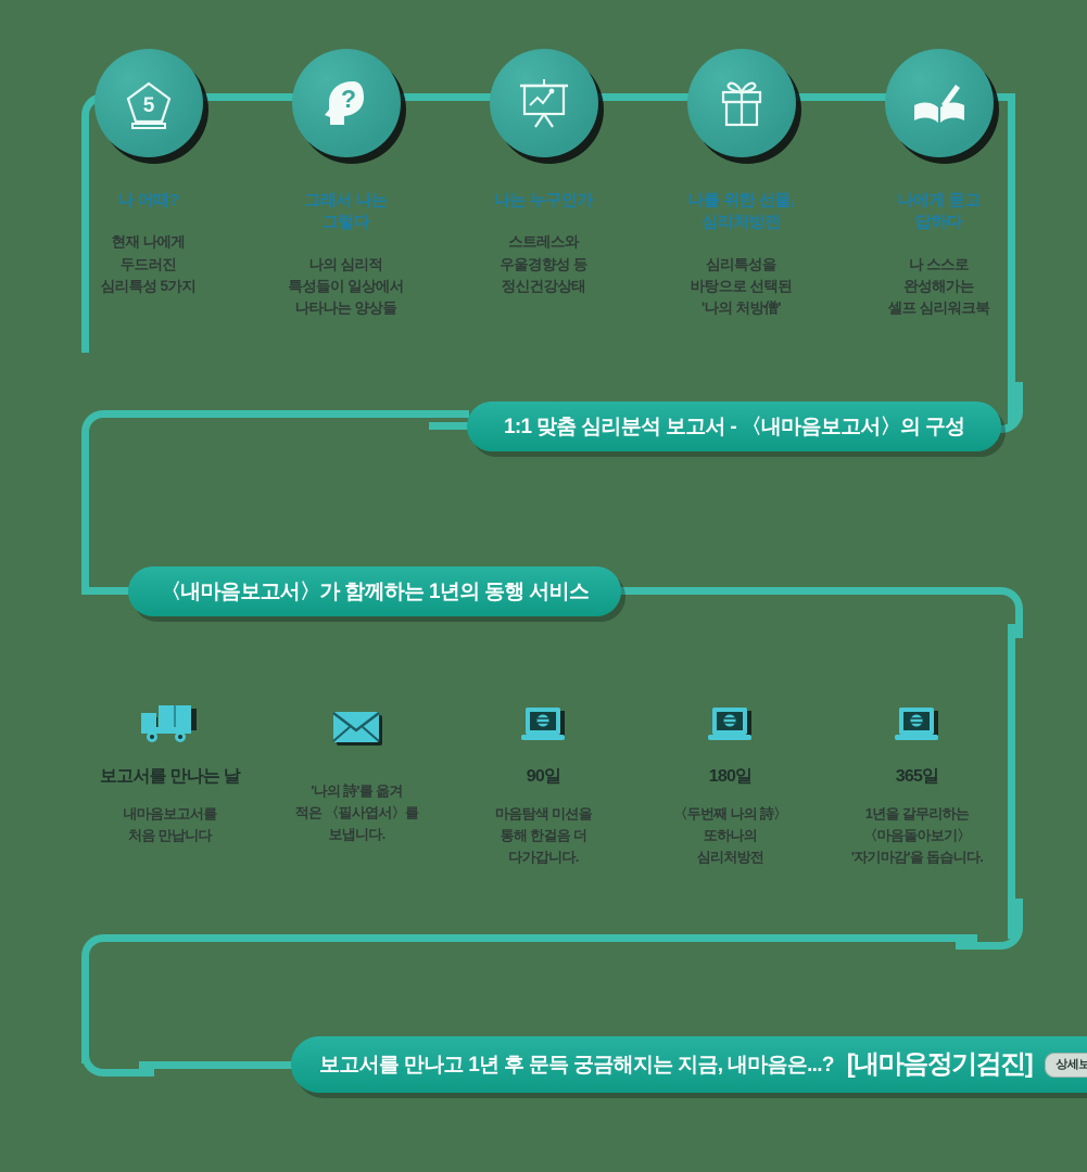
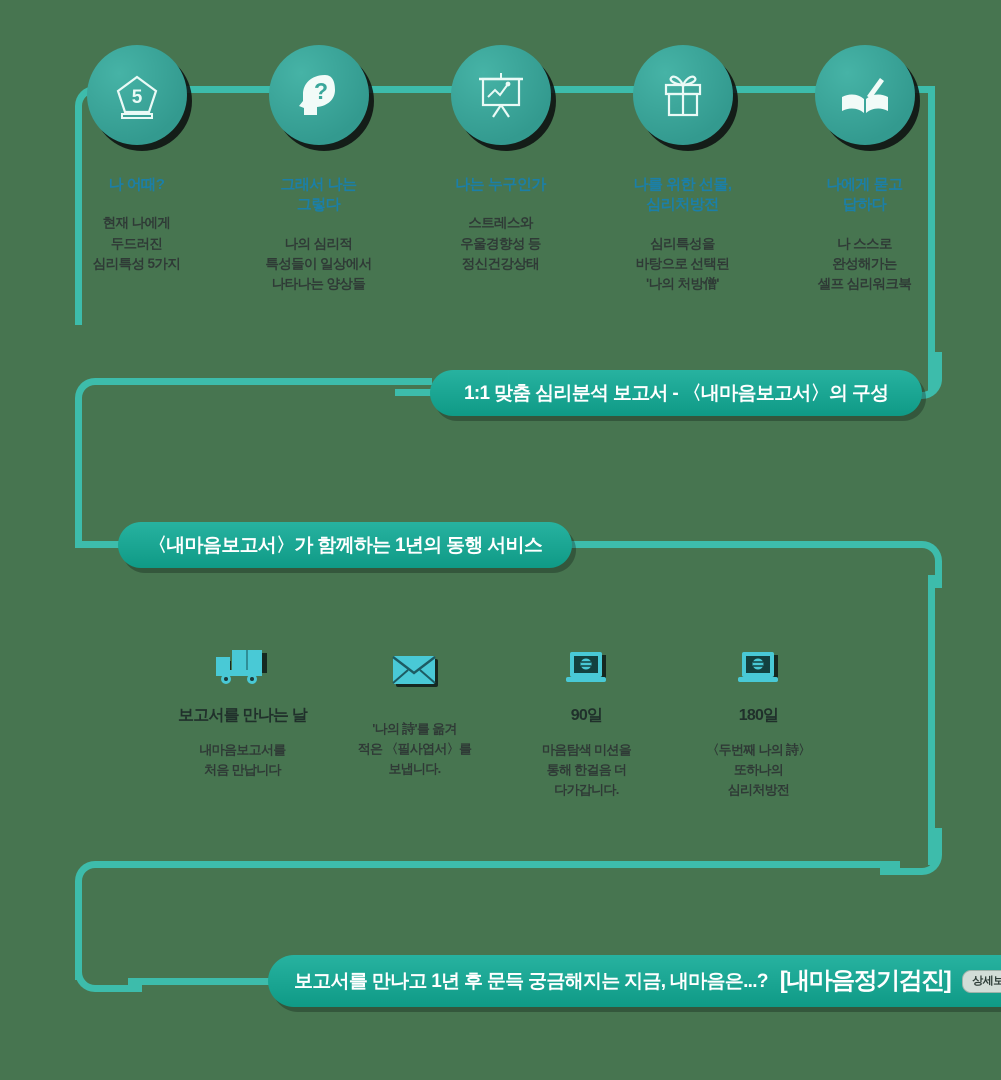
  5
  나 어때?
  현재 나에게
  두드러진
  심리특성 5가지
  ?
  그래서 나는
  그렇다
  나의 심리적
  특성들이 일상에서
  나타나는 양상들
  나는 누구인가
  스트레스와
  우울경향성 등
  정신건강상태
  나를 위한 선물,
  심리처방전
  심리특성을
  바탕으로 선택된
  '나의 처방僧'
  나에게 묻고
  답하다
  나 스스로
  완성해가는
  셀프 심리워크북
  1:1 맞춤 심리분석 보고서 - 〈내마음보고서〉의 구성
  〈내마음보고서〉가 함께하는 1년의 동행 서비스
  보고서를 만나는 날
  내마음보고서를
  처음 만납니다
  '나의 詩'를 옮겨
  적은 〈필사엽서〉를
  보냅니다.
  90일
  마음탐색 미션을
  통해 한걸음 더
  다가갑니다.
  180일
  〈두번째 나의 詩〉
  또하나의
  심리처방전
- 365일
- 1년을 갈무리하는
- 〈마음돌아보기〉
- '자기마감'을 돕습니다.
  보고서를 만나고 1년 후 문득 궁금해지는 지금, 내마음은...?
  [내마음정기검진]
  상세보
